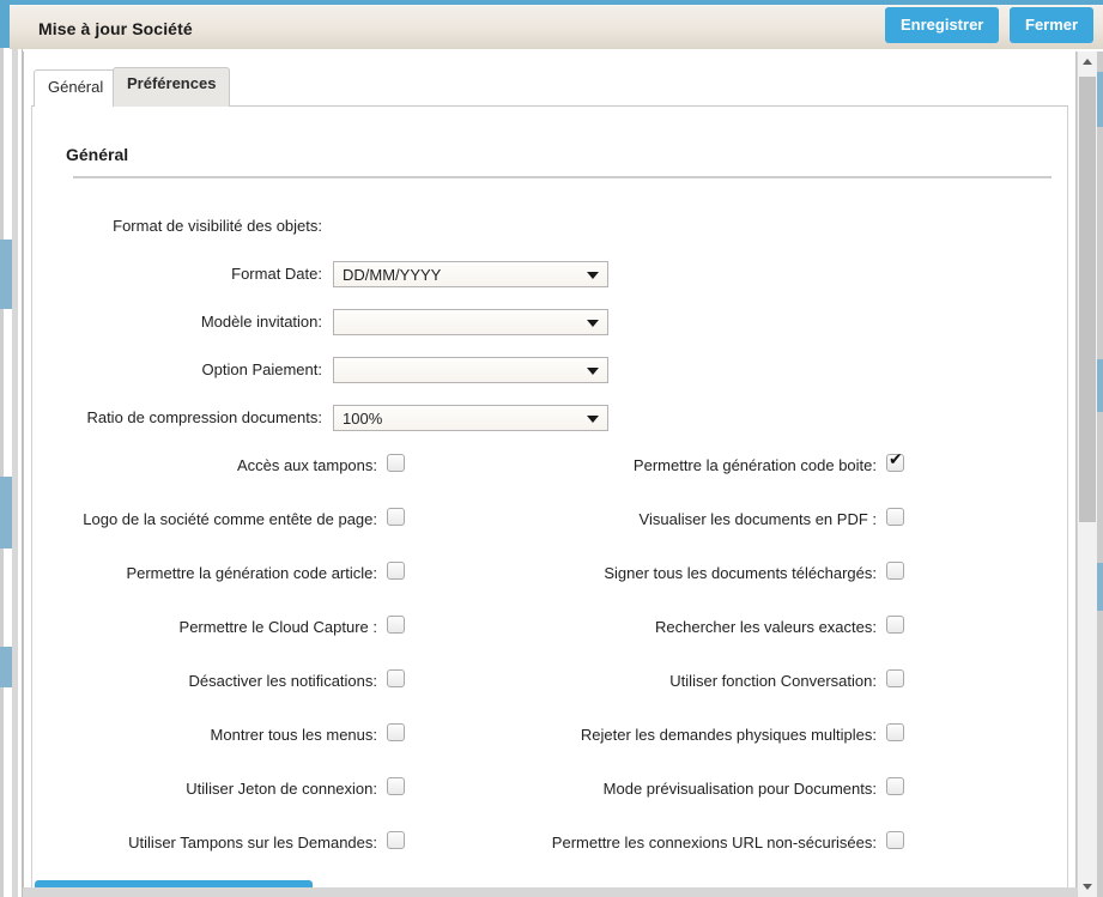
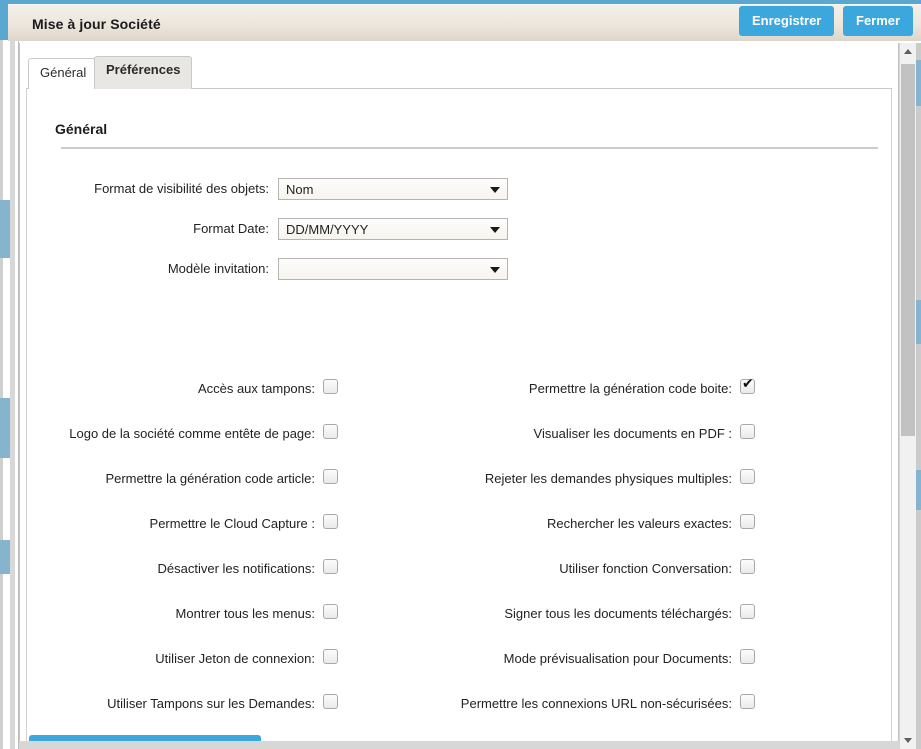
  Mise à jour Société
  Enregistrer
  Fermer
  Général
  Préférences
  Général
  Format de visibilité des objets:
+ Nom
  Format Date:
  DD/MM/YYYY
  Modèle invitation:
- Option Paiement:
- Ratio de compression documents:
- 100%
  Accès aux tampons:
  Logo de la société comme entête de page:
  Permettre la génération code article:
  Permettre le Cloud Capture :
  Désactiver les notifications:
  Montrer tous les menus:
  Utiliser Jeton de connexion:
  Utiliser Tampons sur les Demandes:
  Permettre la génération code boite:
  ✔
  Visualiser les documents en PDF :
- Signer tous les documents téléchargés:
+ Rejeter les demandes physiques multiples:
  Rechercher les valeurs exactes:
  Utiliser fonction Conversation:
- Rejeter les demandes physiques multiples:
+ Signer tous les documents téléchargés:
  Mode prévisualisation pour Documents:
  Permettre les connexions URL non-sécurisées:
